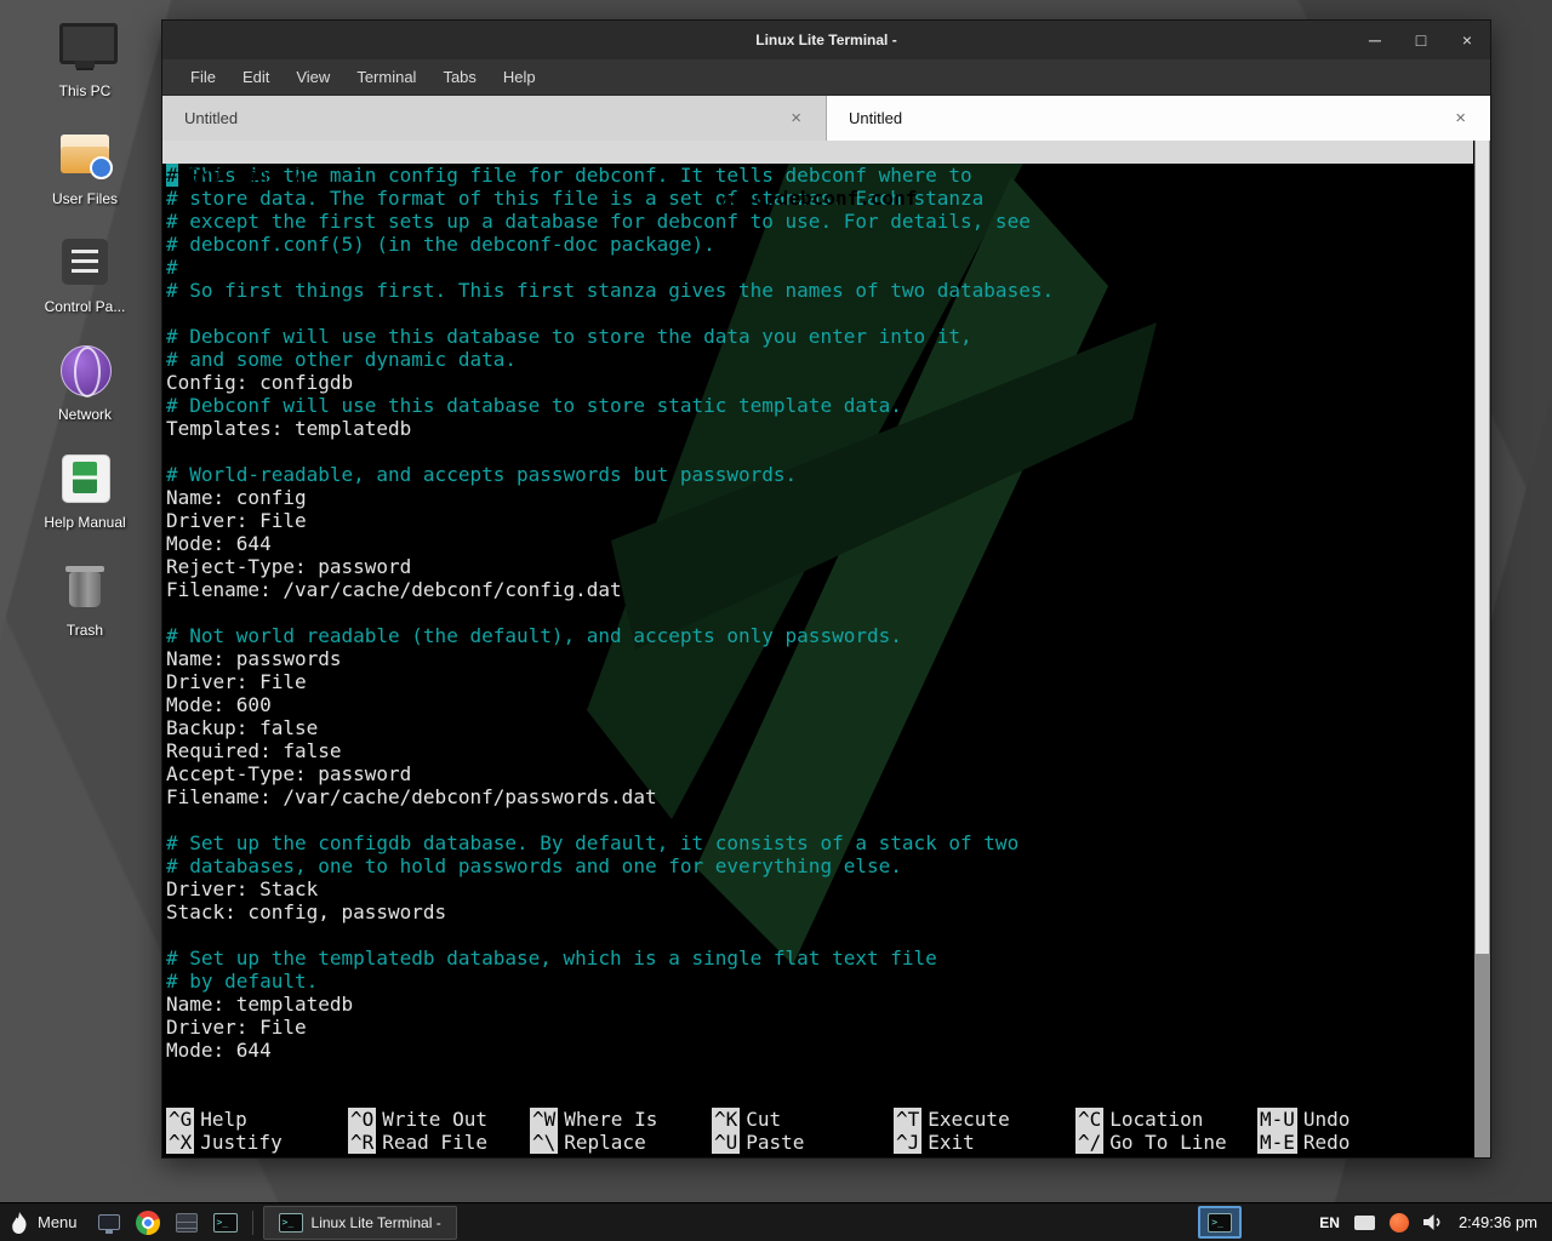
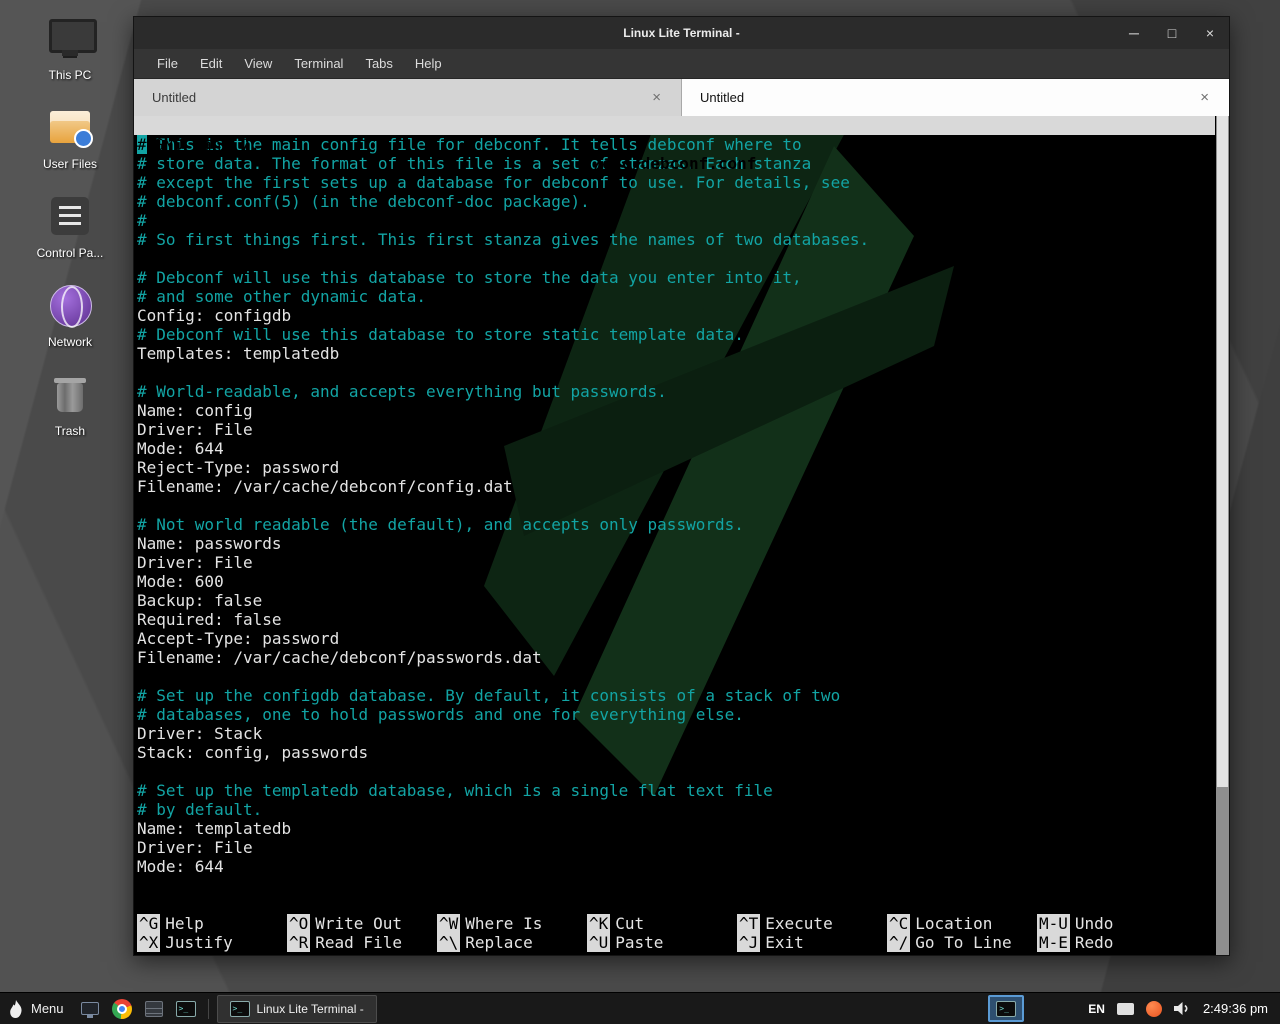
  This PC
  User Files
  Control Pa...
  Network
- Help Manual
  Trash
  Linux Lite Terminal -
  ─
  □
  ×
  File
  Edit
  View
  Terminal
  Tabs
  Help
  Untitled
  ×
  Untitled
  ×
  GNU nano 7.2
  /etc/debconf.conf
  s the main config file for debconf. It tells debconf where to
  data. The format of this file is a set of stanzas. Each stanza
  pt the first sets up a database for debconf to use. For details, see
  # debconf.conf(5) (in the debconf-doc package).
  #
  # So first things first. This first stanza gives the names of two databases.
  # Debconf will use this database to store the data you enter into it,
  # and some other dynamic data.
  Config: configdb
  # Debconf will use this database to store static template data.
  Templates: templatedb
- # World-readable, and accepts passwords but passwords.
+ # World-readable, and accepts everything but passwords.
  Name: config
  Driver: File
  Mode: 644
  Reject-Type: password
  Filename: /var/cache/debconf/config.dat
  # Not world readable (the default), and accepts only passwords.
  Name: passwords
  Driver: File
  Mode: 600
  Backup: false
  Required: false
  Accept-Type: password
  Filename: /var/cache/debconf/passwords.dat
  # Set up the configdb database. By default, it consists of a stack of two
  # databases, one to hold passwords and one for everything else.
  Driver: Stack
  Stack: config, passwords
  # Set up the templatedb database, which is a single flat text file
  # by default.
  Name: templatedb
  Driver: File
  Mode: 644
  ^G
  Help
  ^O
  Write Out
  ^W
  Where Is
  ^K
  Cut
  ^T
  Execute
  ^C
  Location
  M-U
  Undo
  ^X
  Justify
  ^R
  Read File
  ^\
  Replace
  ^U
  Paste
  ^J
  Exit
  ^/
  Go To Line
  M-E
  Redo
  Menu
  >_
  >_
  Linux Lite Terminal -
  >_
  EN
  2:49:36 pm
